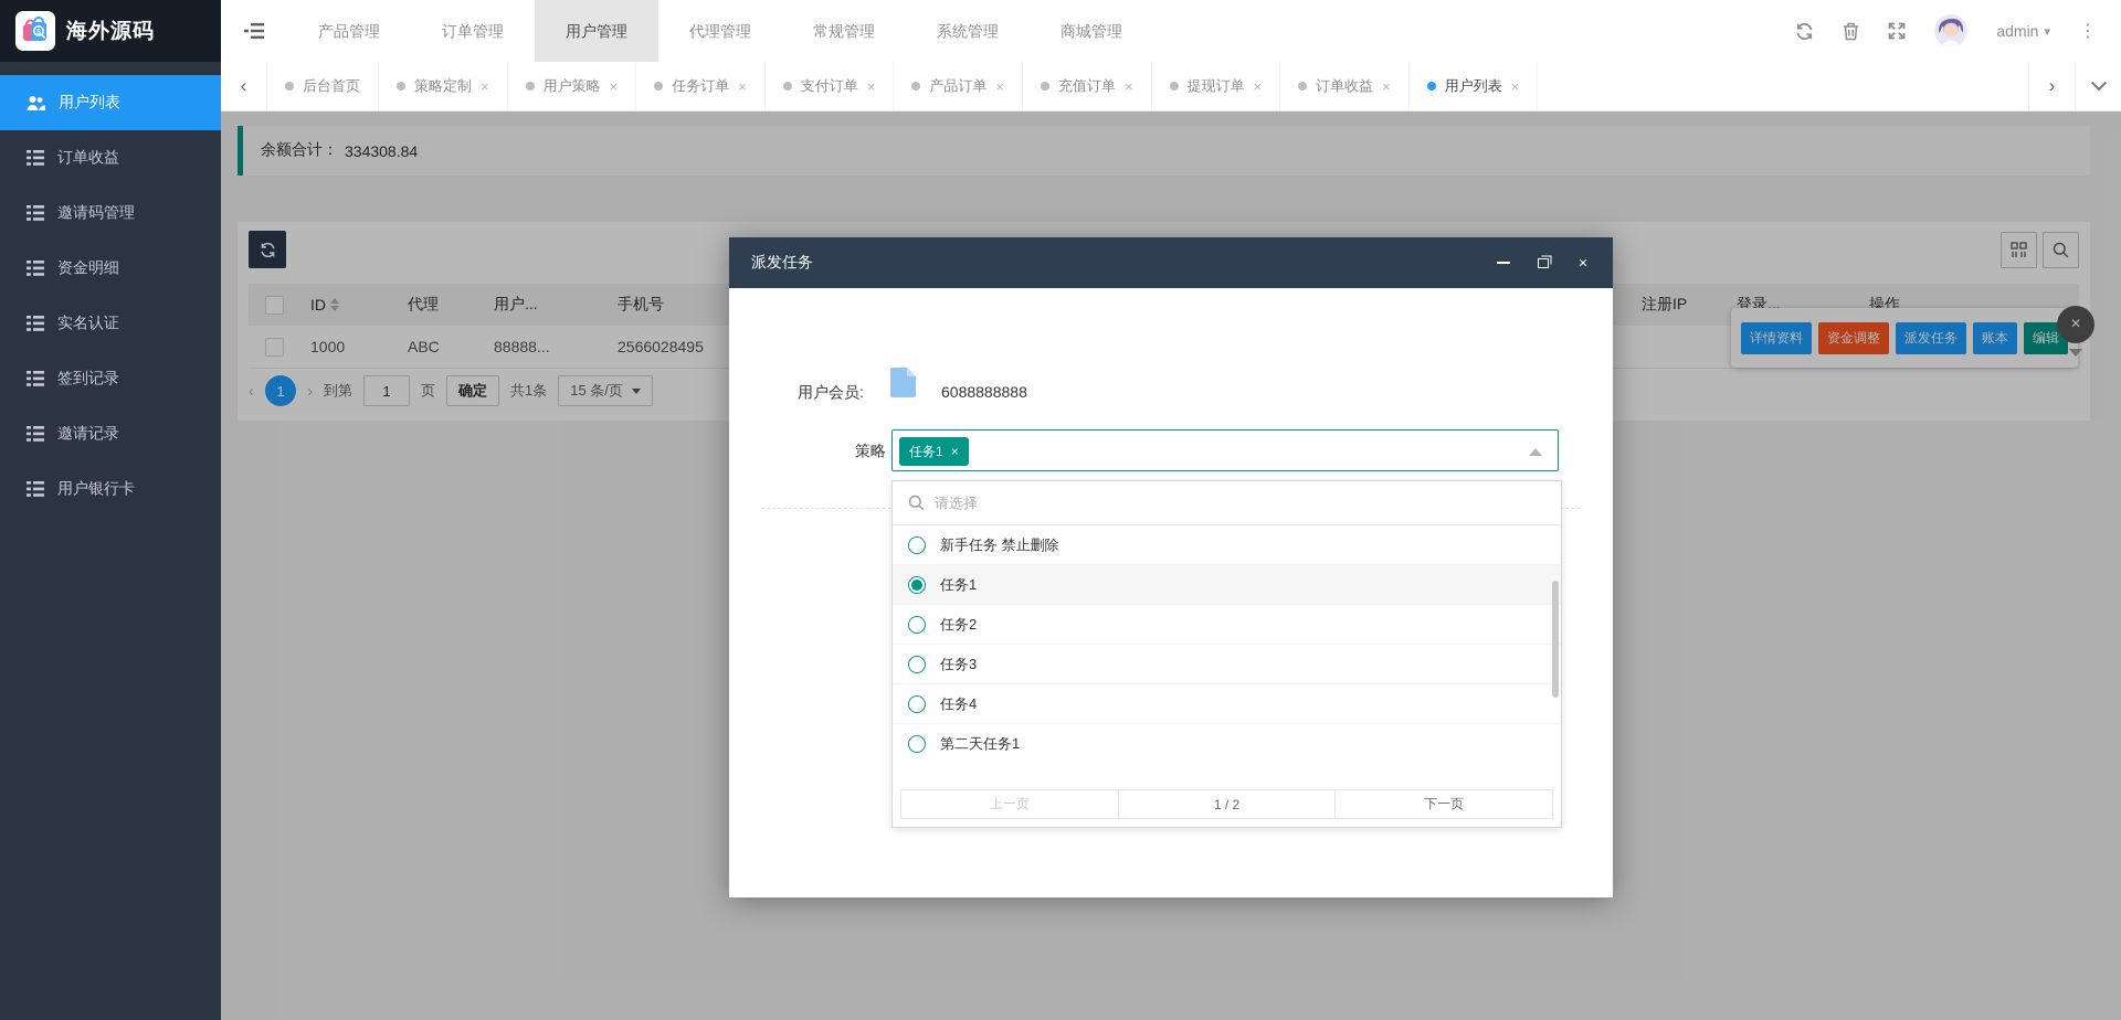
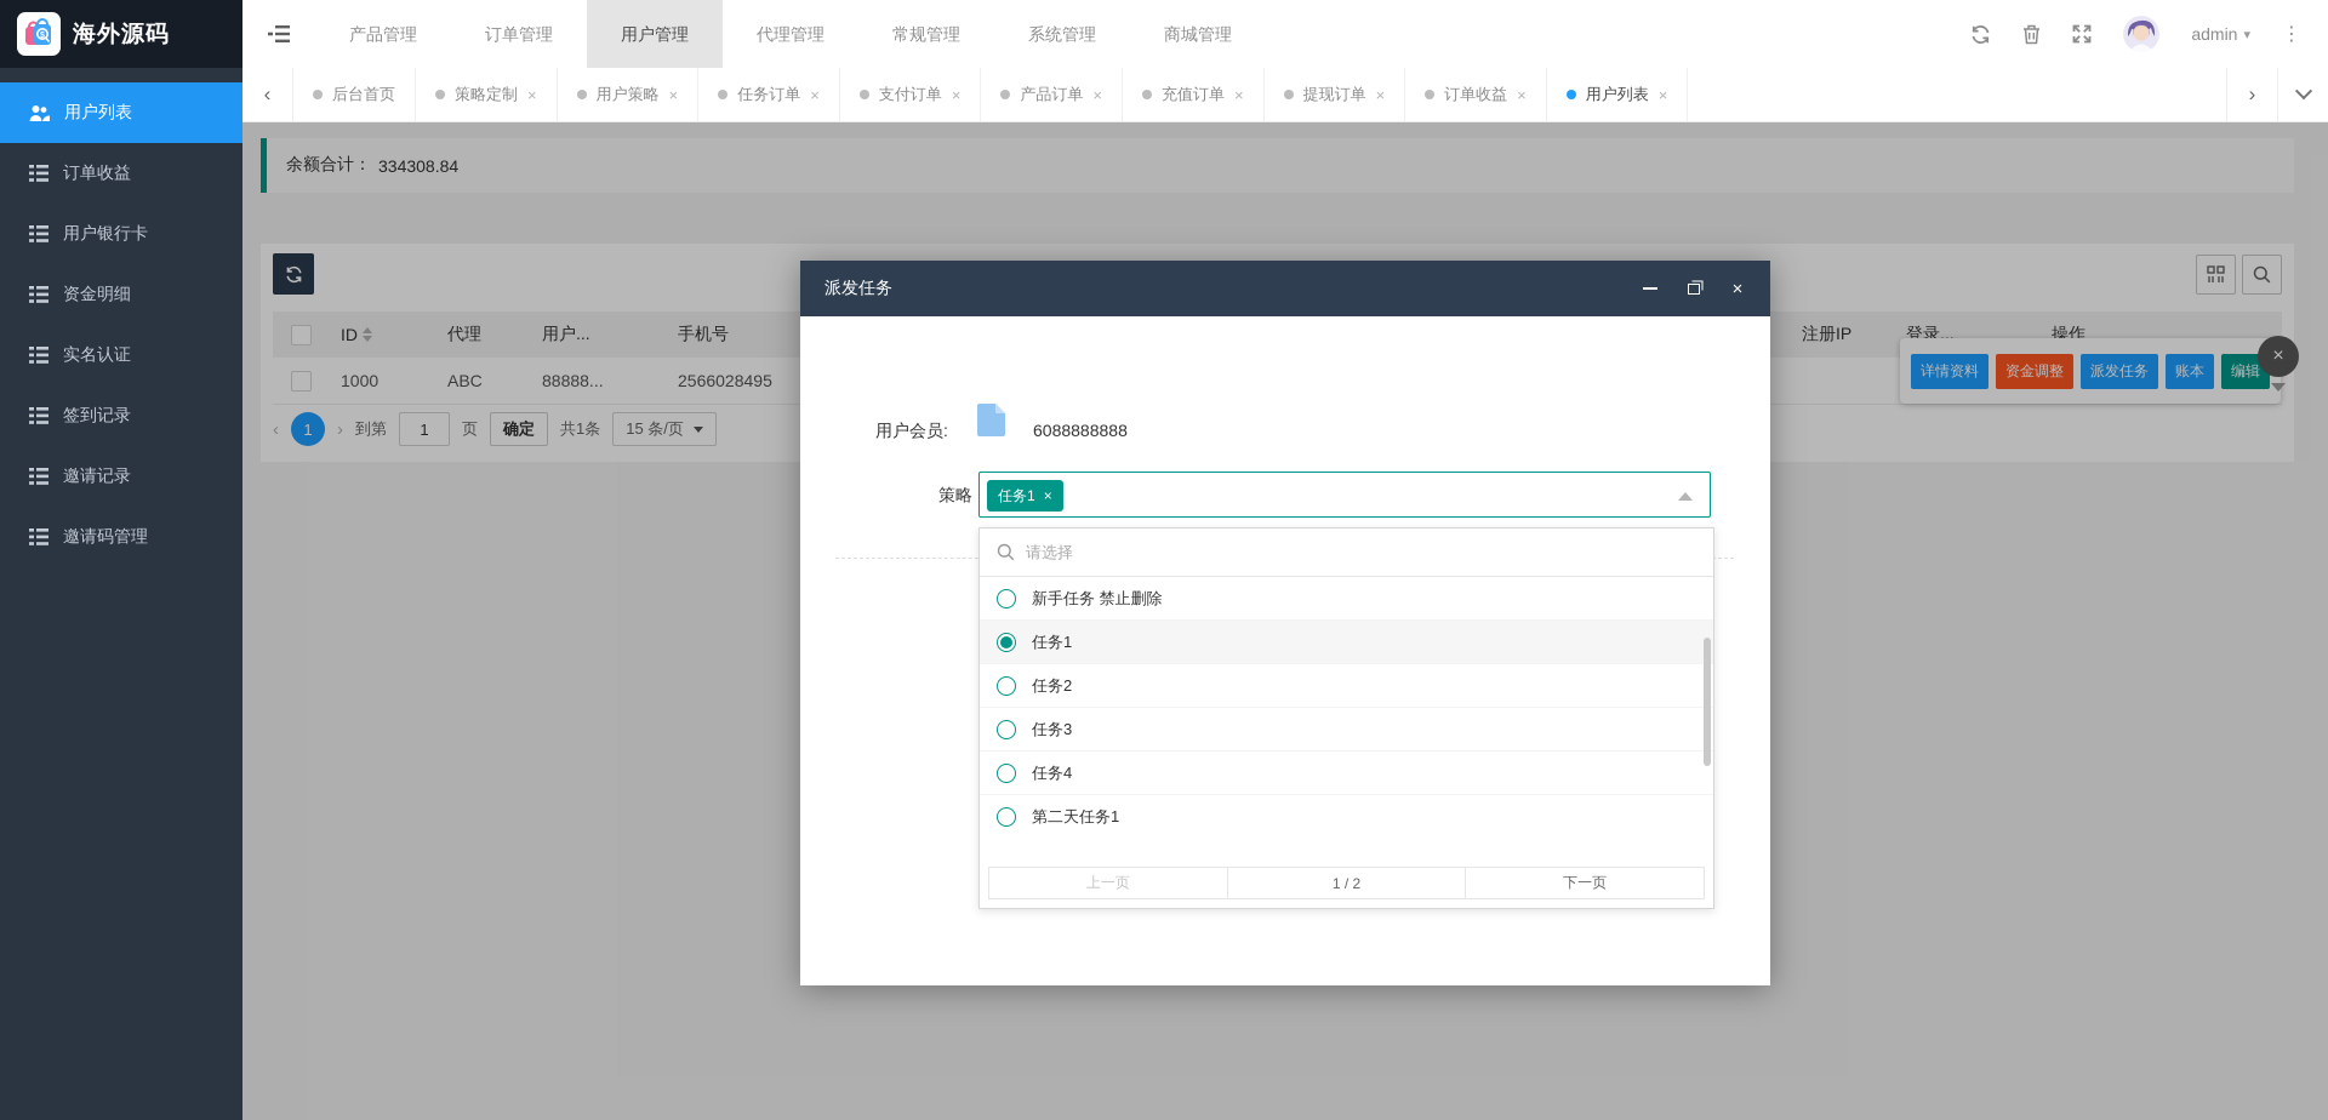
  海外源码
  用户列表
  订单收益
- 邀请码管理
+ 用户银行卡
  资金明细
  实名认证
  签到记录
  邀请记录
- 用户银行卡
+ 邀请码管理
  产品管理
  订单管理
  用户管理
  代理管理
  常规管理
  系统管理
  商城管理
  admin
  ▾
  ⋮
  ‹
  后台首页
  策略定制
  ×
  用户策略
  ×
  任务订单
  ×
  支付订单
  ×
  产品订单
  ×
  充值订单
  ×
  提现订单
  ×
  订单收益
  ×
  用户列表
  ×
  ›
  余额合计：
  334308.84
  ID
  代理
  用户...
  手机号
  注册IP
  登录...
  操作
  1000
  ABC
  88888...
  2566028495
  ‹
  1
  ›
  到第
  1
  页
  确定
  共1条
  15 条/页
  详情资料
  资金调整
  派发任务
  账本
  编辑
  ×
  派发任务
  ×
  用户会员:
  6088888888
  策略
  任务1
  ×
  请选择
  新手任务 禁止删除
  任务1
  任务2
  任务3
  任务4
  第二天任务1
  上一页
  1 / 2
  下一页
